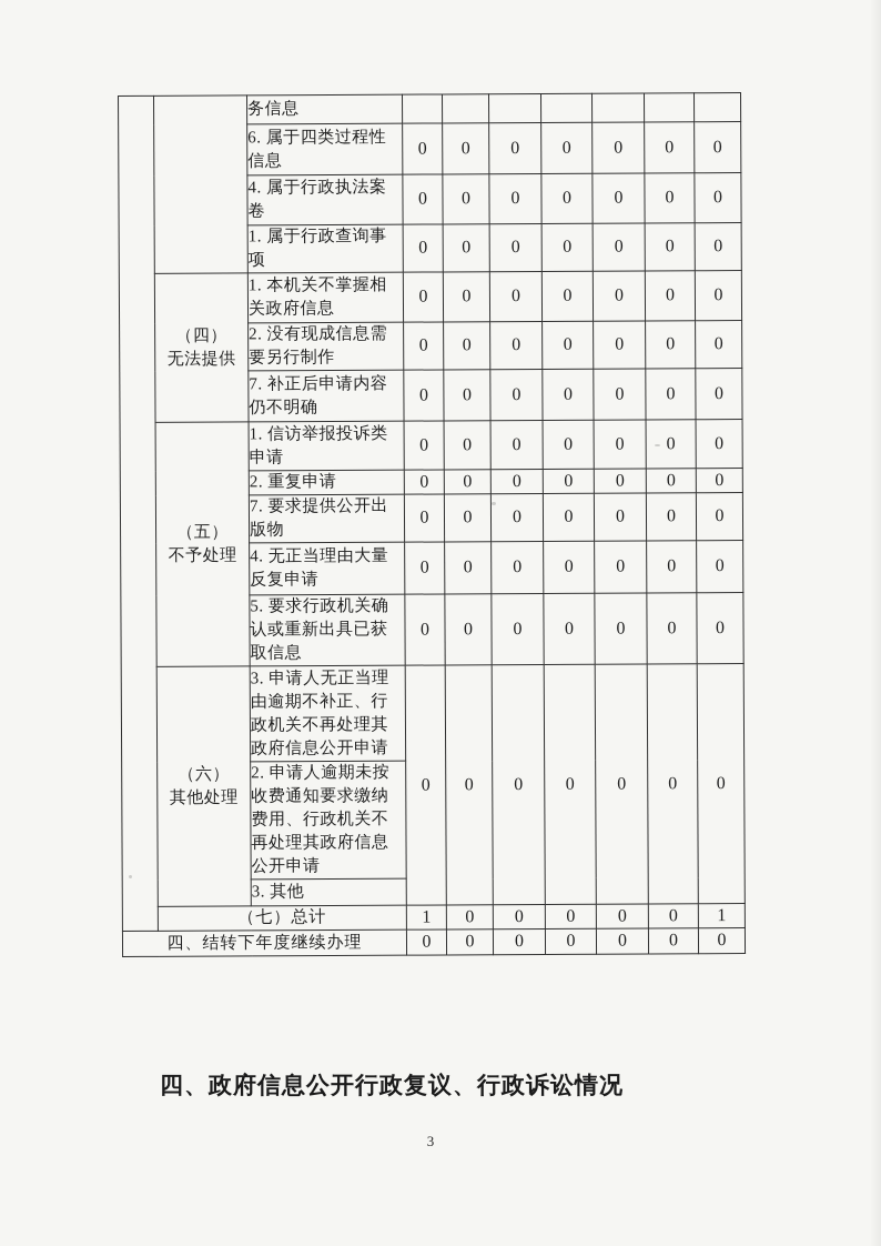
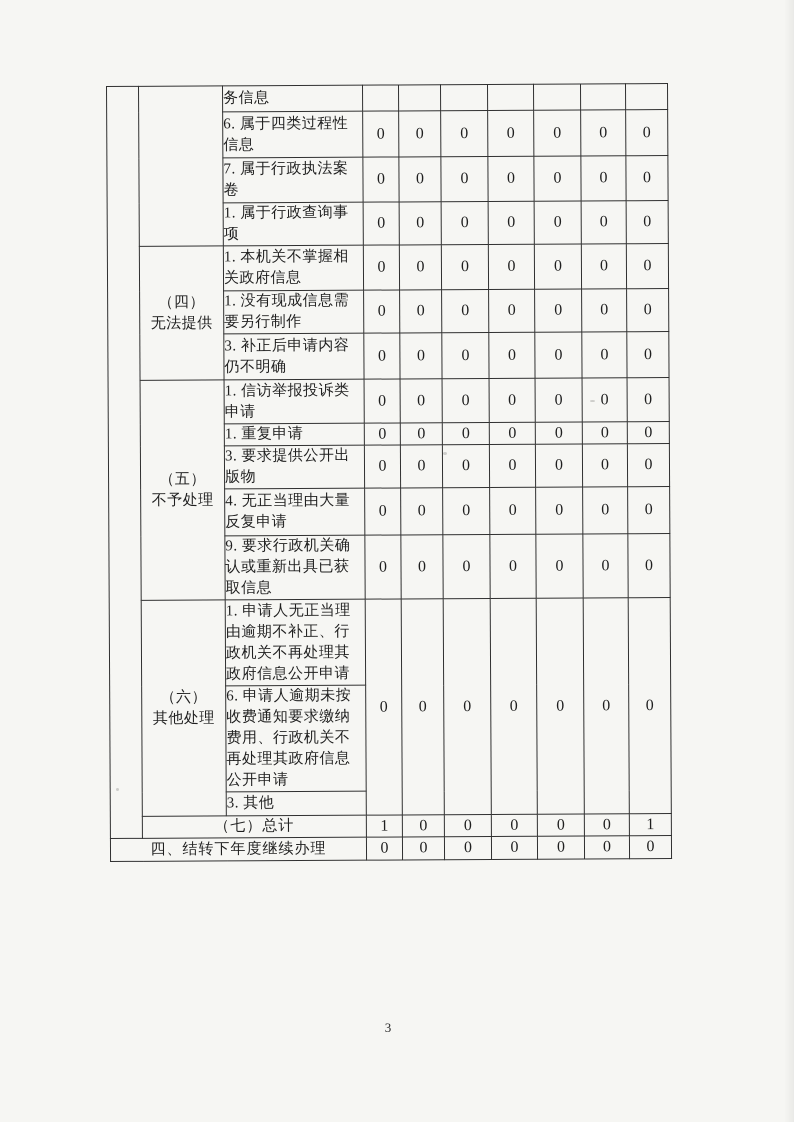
  		务信息
  6. 属于四类过程性信息	0	0	0	0	0	0	0
- 4. 属于行政执法案卷	0	0	0	0	0	0	0
+ 7. 属于行政执法案卷	0	0	0	0	0	0	0
  1. 属于行政查询事项	0	0	0	0	0	0	0
  （四） 无法提供	1. 本机关不掌握相关政府信息	0	0	0	0	0	0	0
- 2. 没有现成信息需要另行制作	0	0	0	0	0	0	0
+ 1. 没有现成信息需要另行制作	0	0	0	0	0	0	0
- 7. 补正后申请内容仍不明确	0	0	0	0	0	0	0
+ 3. 补正后申请内容仍不明确	0	0	0	0	0	0	0
  （五） 不予处理	1. 信访举报投诉类申请	0	0	0	0	0	0	0
- 2. 重复申请	0	0	0	0	0	0	0
+ 1. 重复申请	0	0	0	0	0	0	0
- 7. 要求提供公开出版物	0	0	0	0	0	0	0
+ 3. 要求提供公开出版物	0	0	0	0	0	0	0
  4. 无正当理由大量反复申请	0	0	0	0	0	0	0
- 5. 要求行政机关确认或重新出具已获取信息	0	0	0	0	0	0	0
+ 9. 要求行政机关确认或重新出具已获取信息	0	0	0	0	0	0	0
- （六） 其他处理	3. 申请人无正当理由逾期不补正、行政机关不再处理其政府信息公开申请	0	0	0	0	0	0	0
+ （六） 其他处理	1. 申请人无正当理由逾期不补正、行政机关不再处理其政府信息公开申请	0	0	0	0	0	0	0
- 2. 申请人逾期未按收费通知要求缴纳费用、行政机关不再处理其政府信息公开申请
+ 6. 申请人逾期未按收费通知要求缴纳费用、行政机关不再处理其政府信息公开申请
  3. 其他
  （七）总计	1	0	0	0	0	0	1
  四、结转下年度继续办理	0	0	0	0	0	0	0
- 四、政府信息公开行政复议、行政诉讼情况
  3
